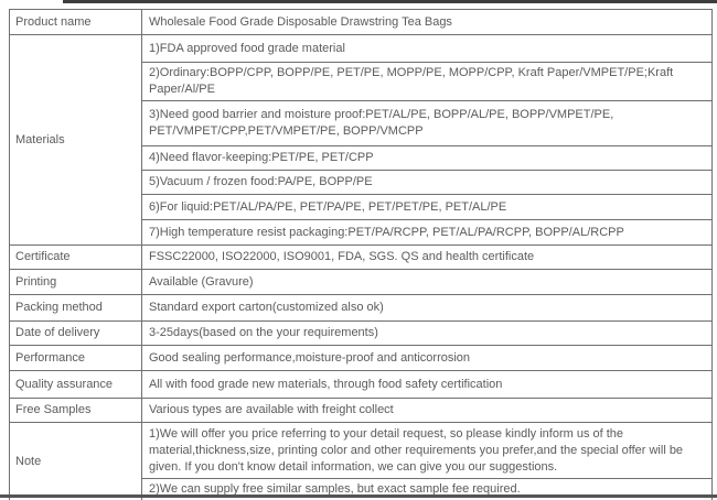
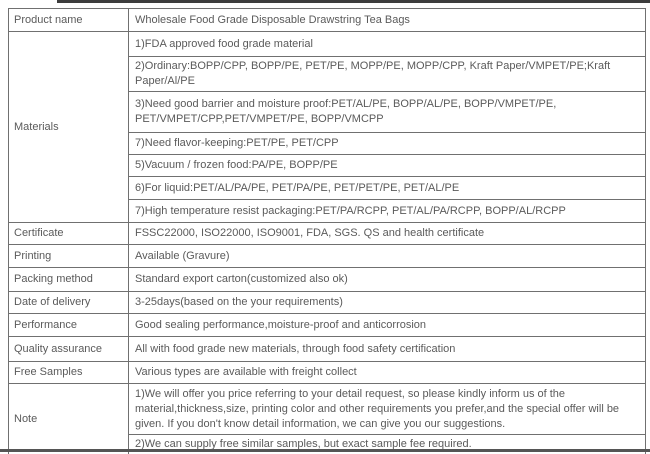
  Product name	Wholesale Food Grade Disposable Drawstring Tea Bags
  Materials	1)FDA approved food grade material
  2)Ordinary:BOPP/CPP, BOPP/PE, PET/PE, MOPP/PE, MOPP/CPP, Kraft Paper/VMPET/PE;Kraft Paper/Al/PE
  3)Need good barrier and moisture proof:PET/AL/PE, BOPP/AL/PE, BOPP/VMPET/PE, PET/VMPET/CPP,PET/VMPET/PE, BOPP/VMCPP
- 4)Need flavor-keeping:PET/PE, PET/CPP
+ 7)Need flavor-keeping:PET/PE, PET/CPP
  5)Vacuum / frozen food:PA/PE, BOPP/PE
  6)For liquid:PET/AL/PA/PE, PET/PA/PE, PET/PET/PE, PET/AL/PE
  7)High temperature resist packaging:PET/PA/RCPP, PET/AL/PA/RCPP, BOPP/AL/RCPP
  Certificate	FSSC22000, ISO22000, ISO9001, FDA, SGS. QS and health certificate
  Printing	Available (Gravure)
  Packing method	Standard export carton(customized also ok)
  Date of delivery	3-25days(based on the your requirements)
  Performance	Good sealing performance,moisture-proof and anticorrosion
  Quality assurance	All with food grade new materials, through food safety certification
  Free Samples	Various types are available with freight collect
  Note	1)We will offer you price referring to your detail request, so please kindly inform us of the material,thickness,size, printing color and other requirements you prefer,and the special offer will be given. If you don't know detail information, we can give you our suggestions.
  2)We can supply free similar samples, but exact sample fee required.
